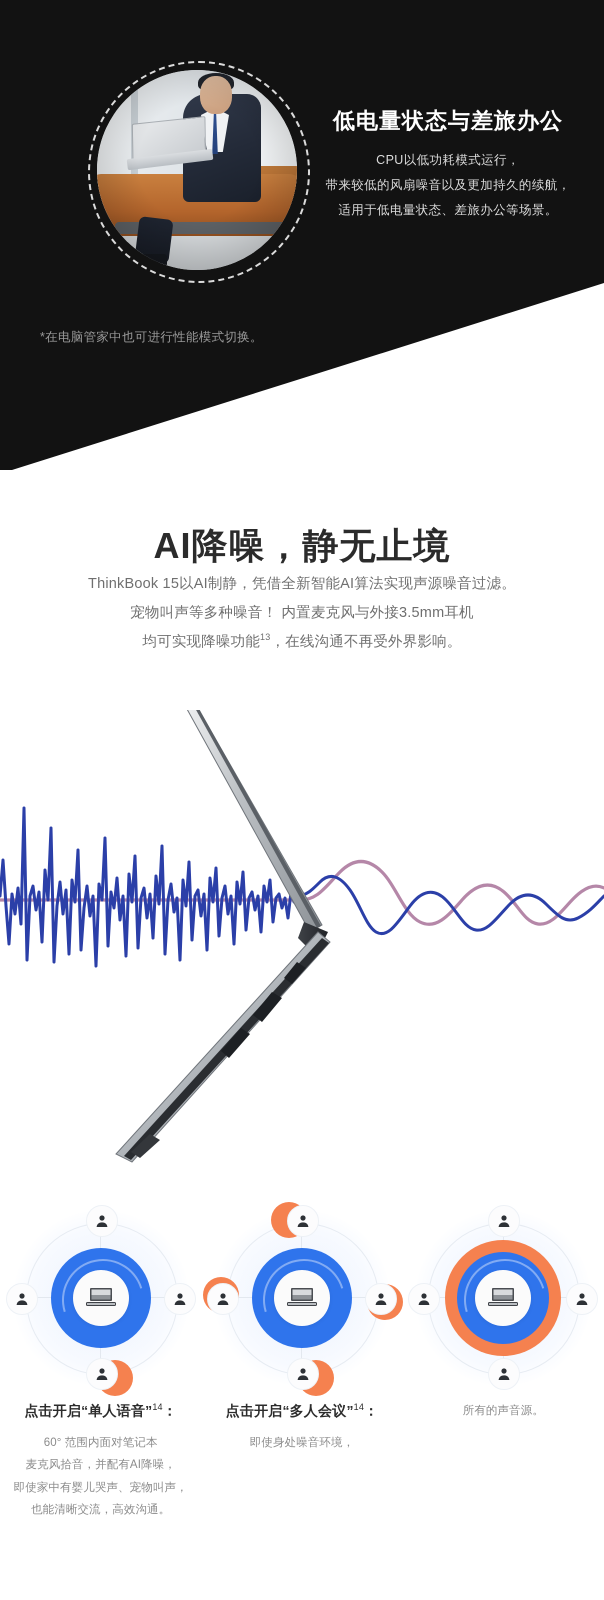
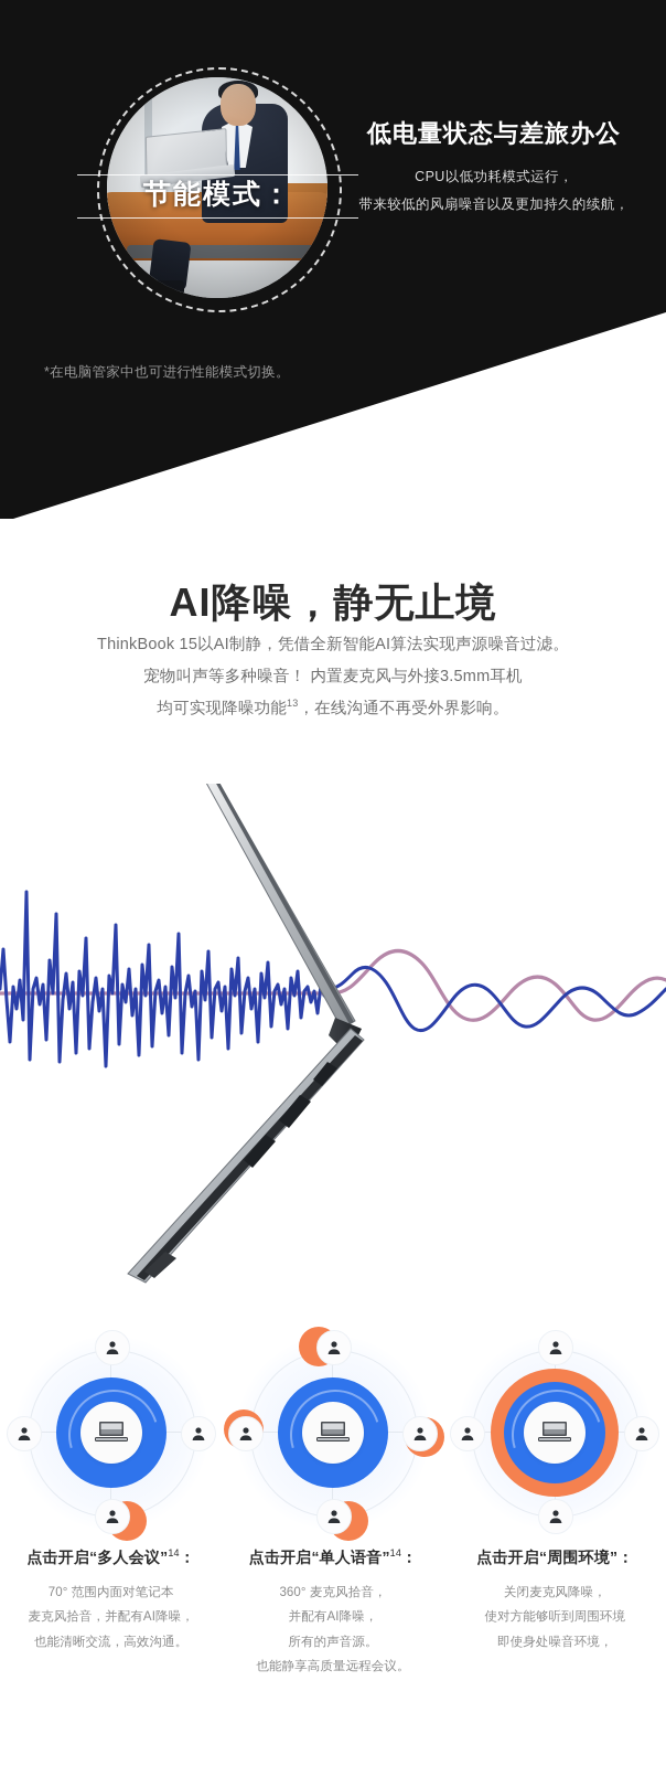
+ 节能模式：
  低电量状态与差旅办公
  CPU以低功耗模式运行，
  带来较低的风扇噪音以及更加持久的续航，
- 适用于低电量状态、差旅办公等场景。
  *在电脑管家中也可进行性能模式切换。
  AI降噪，静无止境
  ThinkBook 15以AI制静，凭借全新智能AI算法实现声源噪音过滤。
  宠物叫声等多种噪音！ 内置麦克风与外接3.5mm耳机
  均可实现降噪功能13，在线沟通不再受外界影响。
- 点击开启“单人语音”14：
+ 点击开启“多人会议”14：
- 60° 范围内面对笔记本
+ 70° 范围内面对笔记本
  麦克风拾音，并配有AI降噪，
- 即使家中有婴儿哭声、宠物叫声，
  也能清晰交流，高效沟通。
- 点击开启“多人会议”14：
+ 点击开启“单人语音”14：
+ 360° 麦克风拾音，
+ 并配有AI降噪，
- 即使身处噪音环境，
+ 所有的声音源。
+ 也能静享高质量远程会议。
+ 点击开启“周围环境”：
+ 关闭麦克风降噪，
+ 使对方能够听到周围环境
- 所有的声音源。
+ 即使身处噪音环境，
